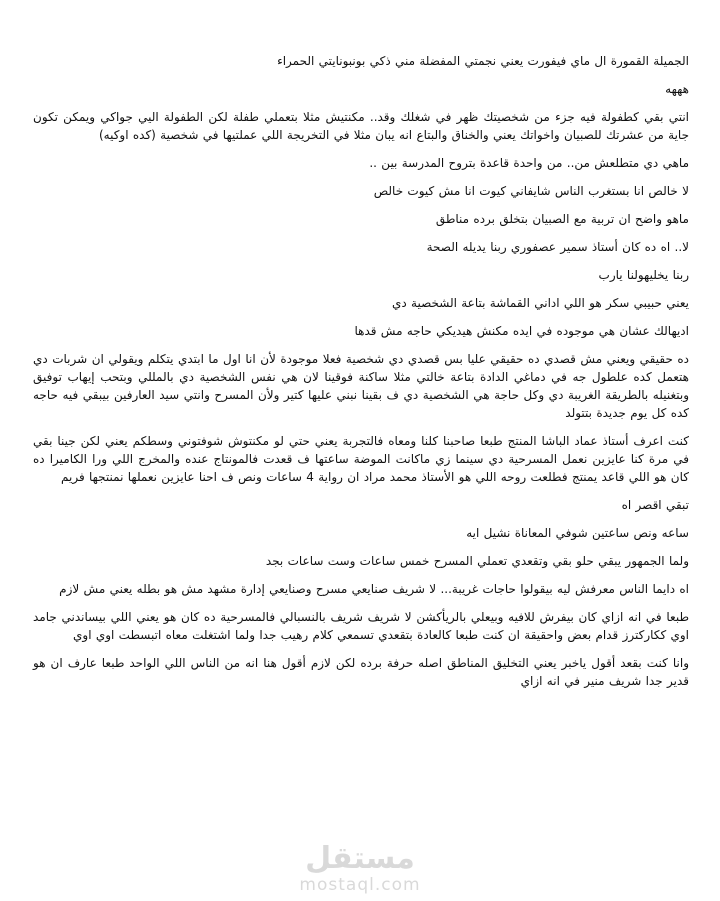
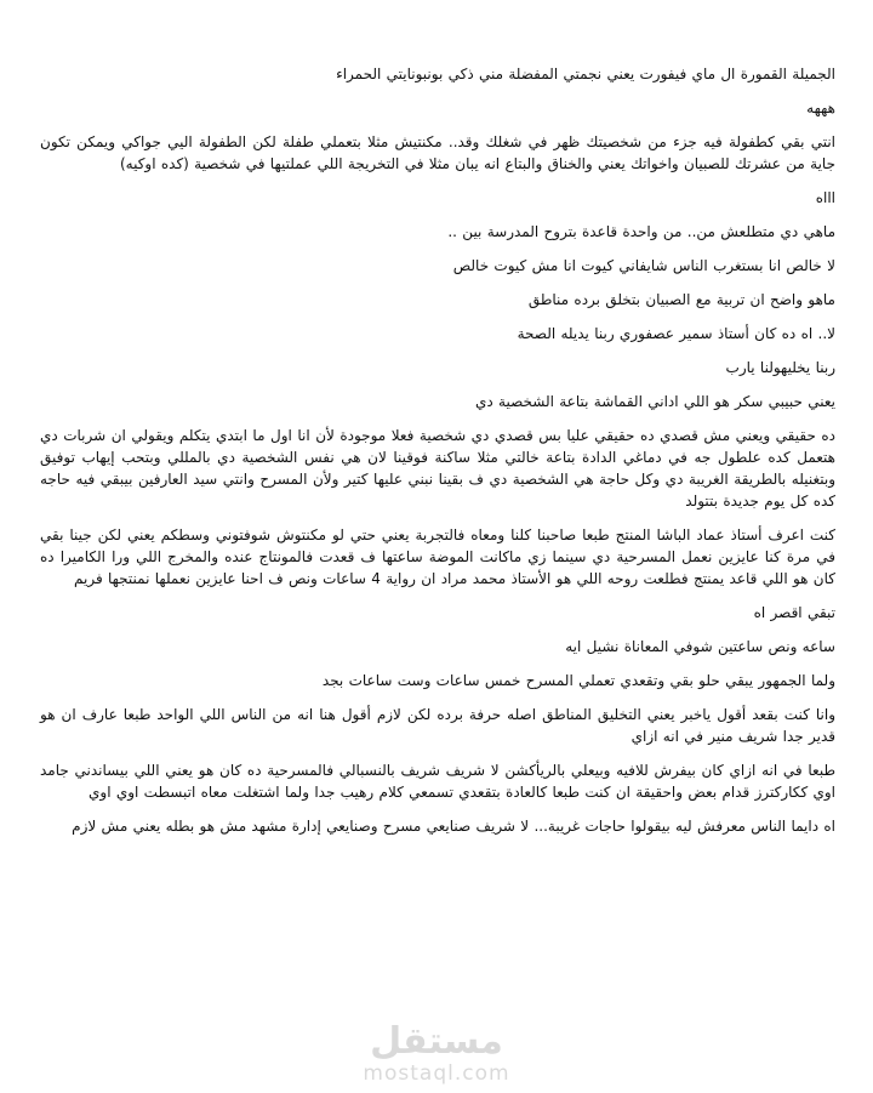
  الجميلة القمورة ال ماي فيفورت يعني نجمتي المفضلة مني ذكي بونبونايتي الحمراء
  هههه
  انتي بقي كطفولة فيه جزء من شخصيتك ظهر في شغلك وقد.. مكنتيش مثلا بتعملي طفلة لكن الطفولة اليي جواكي ويمكن تكون جاية من عشرتك للصبيان واخواتك يعني والخناق والبتاع انه يبان مثلا في التخريجة اللي عملتيها في شخصية (كده اوكيه)
+ اااه
  ماهي دي متطلعش من.. من واحدة قاعدة بتروح المدرسة بين ..
  لا خالص انا بستغرب الناس شايفاني كيوت انا مش كيوت خالص
  ماهو واضح ان تربية مع الصبيان بتخلق برده مناطق
  لا.. اه ده كان أستاذ سمير عصفوري ربنا يديله الصحة
  ربنا يخليهولنا يارب
  يعني حبيبي سكر هو اللي اداني القماشة بتاعة الشخصية دي
- اديهالك عشان هي موجوده في ايده مكنش هيديكي حاجه مش قدها
  ده حقيقي ويعني مش قصدي ده حقيقي عليا بس قصدي دي شخصية فعلا موجودة لأن انا اول ما ابتدي يتكلم ويقولي ان شربات دي هتعمل كده علطول جه في دماغي الدادة بتاعة خالتي مثلا ساكنة فوقينا لان هي نفس الشخصية دي بالمللي وبتحب إيهاب توفيق وبتغنيله بالطريقة الغريبة دي وكل حاجة هي الشخصية دي ف بقينا نبني عليها كتير ولأن المسرح وانتي سيد العارفين بيبقي فيه حاجه كده كل يوم جديدة بتتولد
  كنت اعرف أستاذ عماد الباشا المنتج طبعا صاحبنا كلنا ومعاه فالتجربة يعني حتي لو مكنتوش شوفتوني وسطكم يعني لكن جينا بقي في مرة كنا عايزين نعمل المسرحية دي سينما زي ماكانت الموضة ساعتها ف قعدت فالمونتاج عنده والمخرج اللي ورا الكاميرا ده كان هو اللي قاعد يمنتج فطلعت روحه اللي هو الأستاذ محمد مراد ان رواية 4 ساعات ونص ف احنا عايزين نعملها نمنتجها فريم
  تبقي اقصر اه
  ساعه ونص ساعتين شوفي المعاناة نشيل ايه
  ولما الجمهور يبقي حلو بقي وتقعدي تعملي المسرح خمس ساعات وست ساعات بجد
- اه دايما الناس معرفش ليه بيقولوا حاجات غريبة... لا شريف صنايعي مسرح وصنايعي إدارة مشهد مش هو بطله يعني مش لازم
+ وانا كنت بقعد أقول ياخبر يعني التخليق المناطق اصله حرفة برده لكن لازم أقول هنا انه من الناس اللي الواحد طبعا عارف ان هو قدير جدا شريف منير في انه ازاي
  طبعا في انه ازاي كان بيفرش للافيه وبيعلي بالريأكشن لا شريف شريف بالنسبالي فالمسرحية ده كان هو يعني اللي بيساندني جامد اوي ككاركترز قدام بعض واحقيقة ان كنت طبعا كالعادة بتقعدي تسمعي كلام رهيب جدا ولما اشتغلت معاه اتبسطت اوي اوي
- وانا كنت بقعد أقول ياخبر يعني التخليق المناطق اصله حرفة برده لكن لازم أقول هنا انه من الناس اللي الواحد طبعا عارف ان هو قدير جدا شريف منير في انه ازاي
+ اه دايما الناس معرفش ليه بيقولوا حاجات غريبة... لا شريف صنايعي مسرح وصنايعي إدارة مشهد مش هو بطله يعني مش لازم
  مستقل
  mostaql.com
